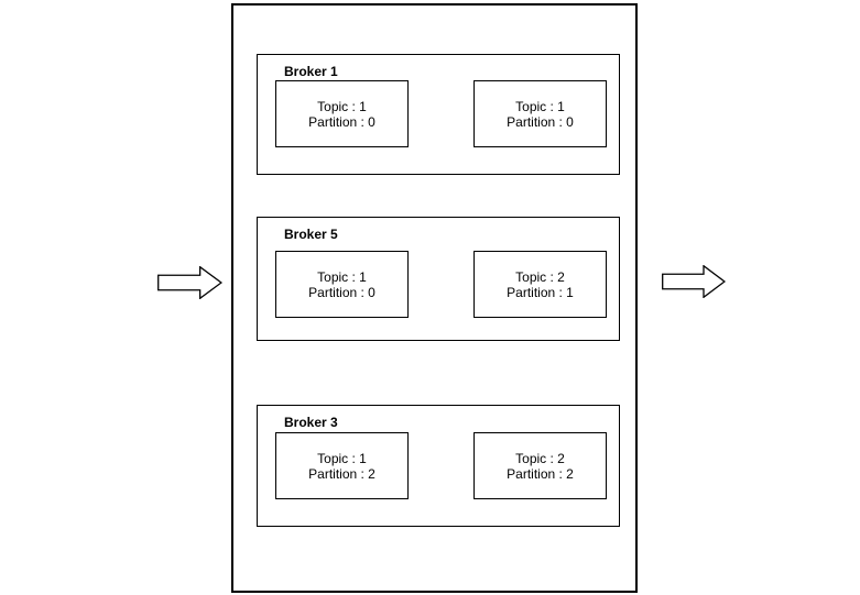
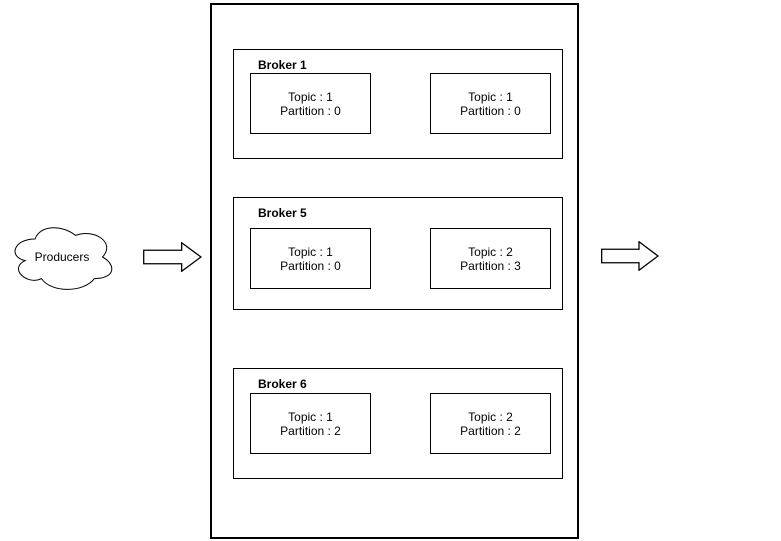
+ Producers
  Broker 1
  Topic : 1
  Partition : 0
  Topic : 1
  Partition : 0
  Broker 5
  Topic : 1
  Partition : 0
  Topic : 2
- Partition : 1
+ Partition : 3
- Broker 3
+ Broker 6
  Topic : 1
  Partition : 2
  Topic : 2
  Partition : 2
